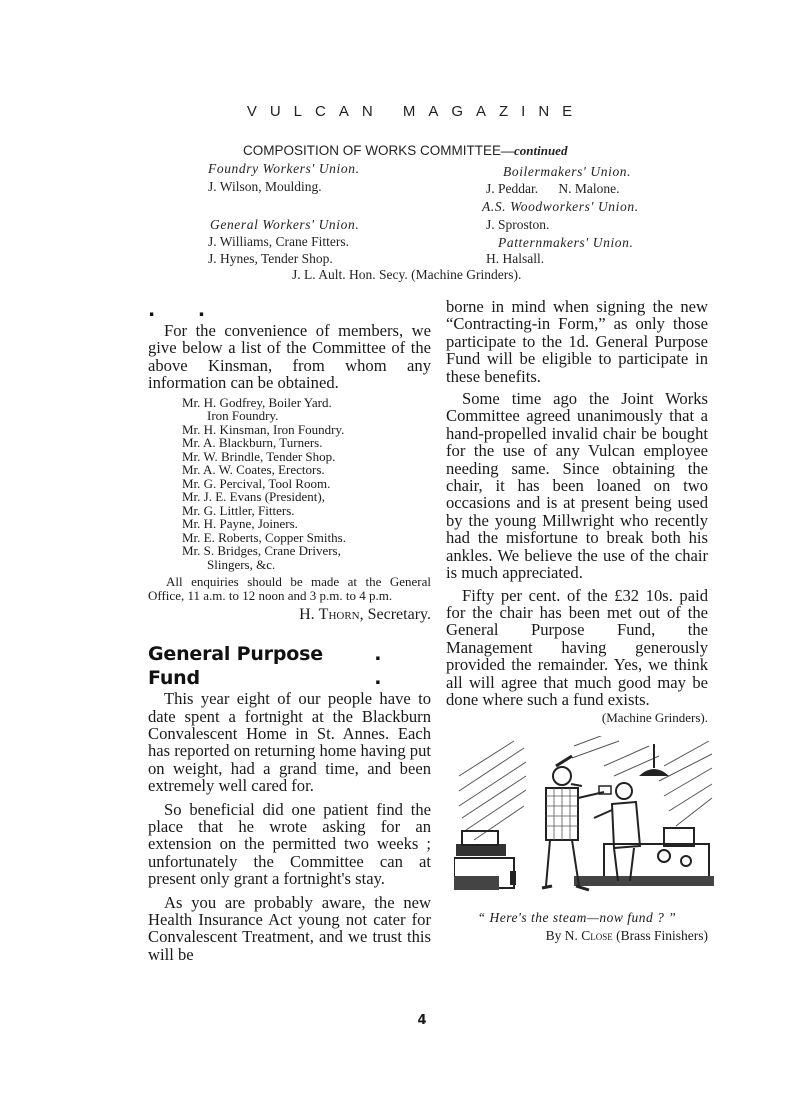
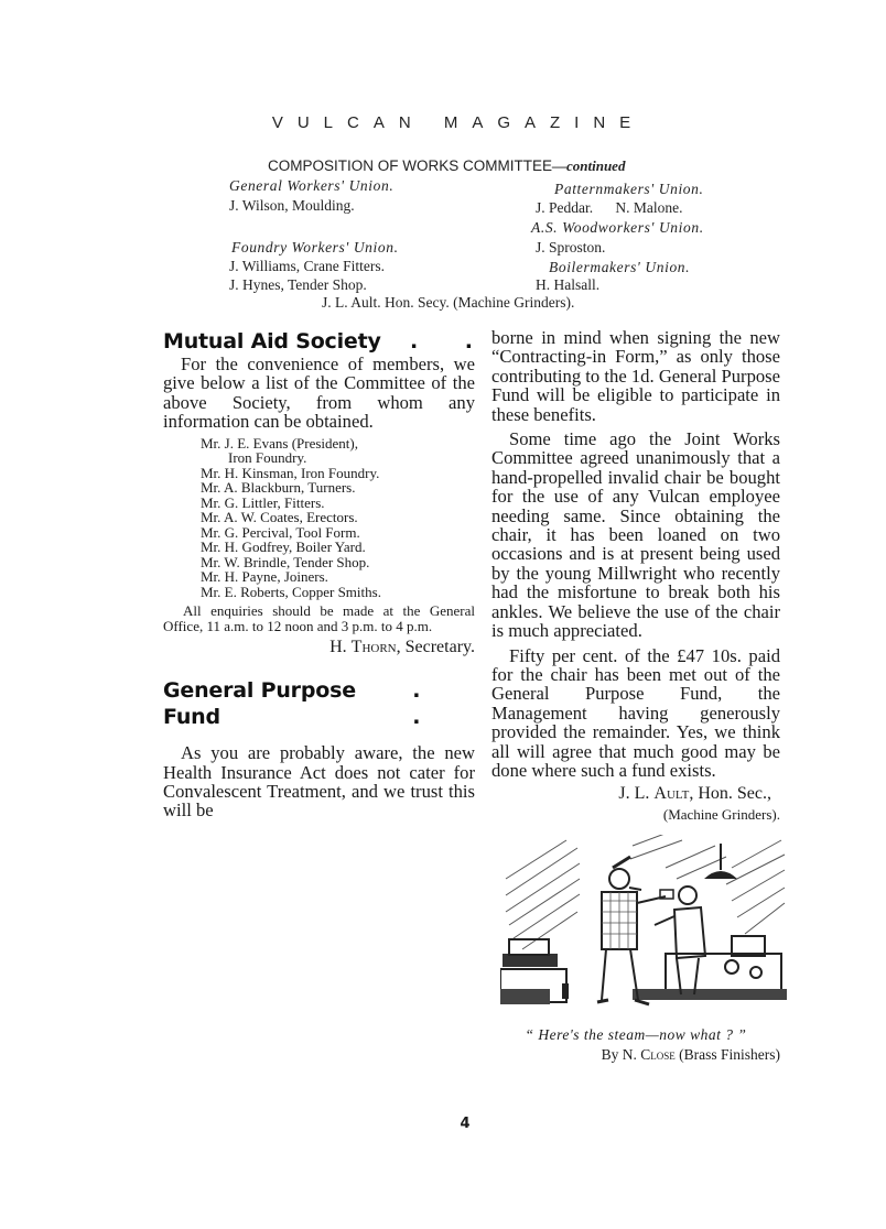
  VULCAN MAGAZINE
  COMPOSITION OF WORKS COMMITTEE—continued
- Foundry Workers' Union.
+ General Workers' Union.
  J. Wilson, Moulding.
- General Workers' Union.
+ Foundry Workers' Union.
  J. Williams, Crane Fitters.
  J. Hynes, Tender Shop.
- Boilermakers' Union.
+ Patternmakers' Union.
  J. Peddar. N. Malone.
  A.S. Woodworkers' Union.
  J. Sproston.
- Patternmakers' Union.
+ Boilermakers' Union.
  H. Halsall.
  J. L. Ault. Hon. Secy. (Machine Grinders).
+ Mutual Aid Society
  . .
- For the convenience of members, we give below a list of the Committee of the above Kinsman, from whom any information can be obtained.
+ For the convenience of members, we give below a list of the Committee of the above Society, from whom any information can be obtained.
- Mr. H. Godfrey, Boiler Yard.
+ Mr. J. E. Evans (President),
  Iron Foundry.
  Mr. H. Kinsman, Iron Foundry.
  Mr. A. Blackburn, Turners.
- Mr. W. Brindle, Tender Shop.
+ Mr. G. Littler, Fitters.
  Mr. A. W. Coates, Erectors.
- Mr. G. Percival, Tool Room.
+ Mr. G. Percival, Tool Form.
- Mr. J. E. Evans (President),
+ Mr. H. Godfrey, Boiler Yard.
- Mr. G. Littler, Fitters.
+ Mr. W. Brindle, Tender Shop.
  Mr. H. Payne, Joiners.
  Mr. E. Roberts, Copper Smiths.
- Mr. S. Bridges, Crane Drivers,
- Slingers, &c.
  All enquiries should be made at the General Office, 11 a.m. to 12 noon and 3 p.m. to 4 p.m.
  H. Thorn, Secretary.
  General Purpose Fund
  . .
- This year eight of our people have to date spent a fortnight at the Blackburn Convalescent Home in St. Annes. Each has reported on returning home having put on weight, had a grand time, and been extremely well cared for.
- So beneficial did one patient find the place that he wrote asking for an extension on the permitted two weeks ; unfortunately the Committee can at present only grant a fortnight's stay.
- As you are probably aware, the new Health Insurance Act young not cater for Convalescent Treatment, and we trust this will be
+ As you are probably aware, the new Health Insurance Act does not cater for Convalescent Treatment, and we trust this will be
- borne in mind when signing the new “Contracting-in Form,” as only those participate to the 1d. General Purpose Fund will be eligible to participate in these benefits.
+ borne in mind when signing the new “Contracting-in Form,” as only those contributing to the 1d. General Purpose Fund will be eligible to participate in these benefits.
  Some time ago the Joint Works Committee agreed unanimously that a hand-propelled invalid chair be bought for the use of any Vulcan employee needing same. Since obtaining the chair, it has been loaned on two occasions and is at present being used by the young Millwright who recently had the misfortune to break both his ankles. We believe the use of the chair is much appreciated.
- Fifty per cent. of the £32 10s. paid for the chair has been met out of the General Purpose Fund, the Management having generously provided the remainder. Yes, we think all will agree that much good may be done where such a fund exists.
+ Fifty per cent. of the £47 10s. paid for the chair has been met out of the General Purpose Fund, the Management having generously provided the remainder. Yes, we think all will agree that much good may be done where such a fund exists.
+ J. L. Ault, Hon. Sec.,
  (Machine Grinders).
- “ Here's the steam—now fund ? ”
+ “ Here's the steam—now what ? ”
  By N. Close (Brass Finishers)
  4
